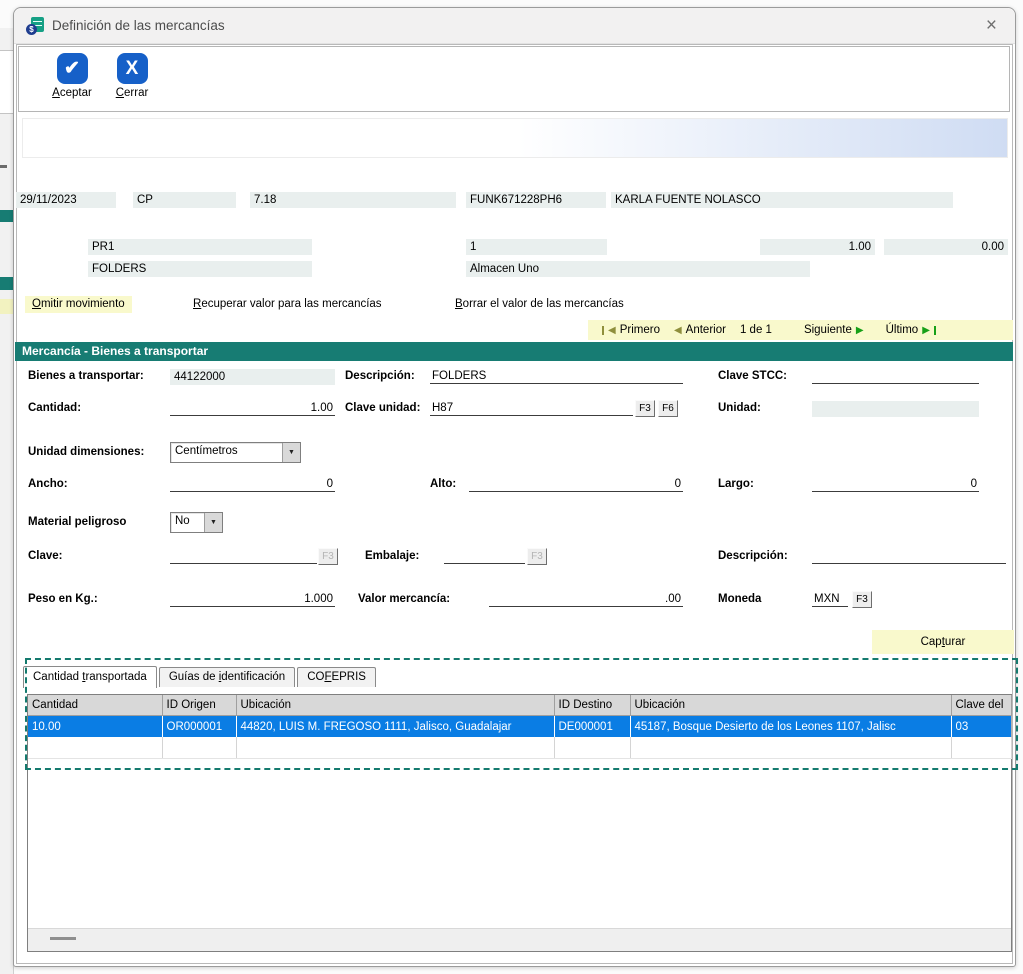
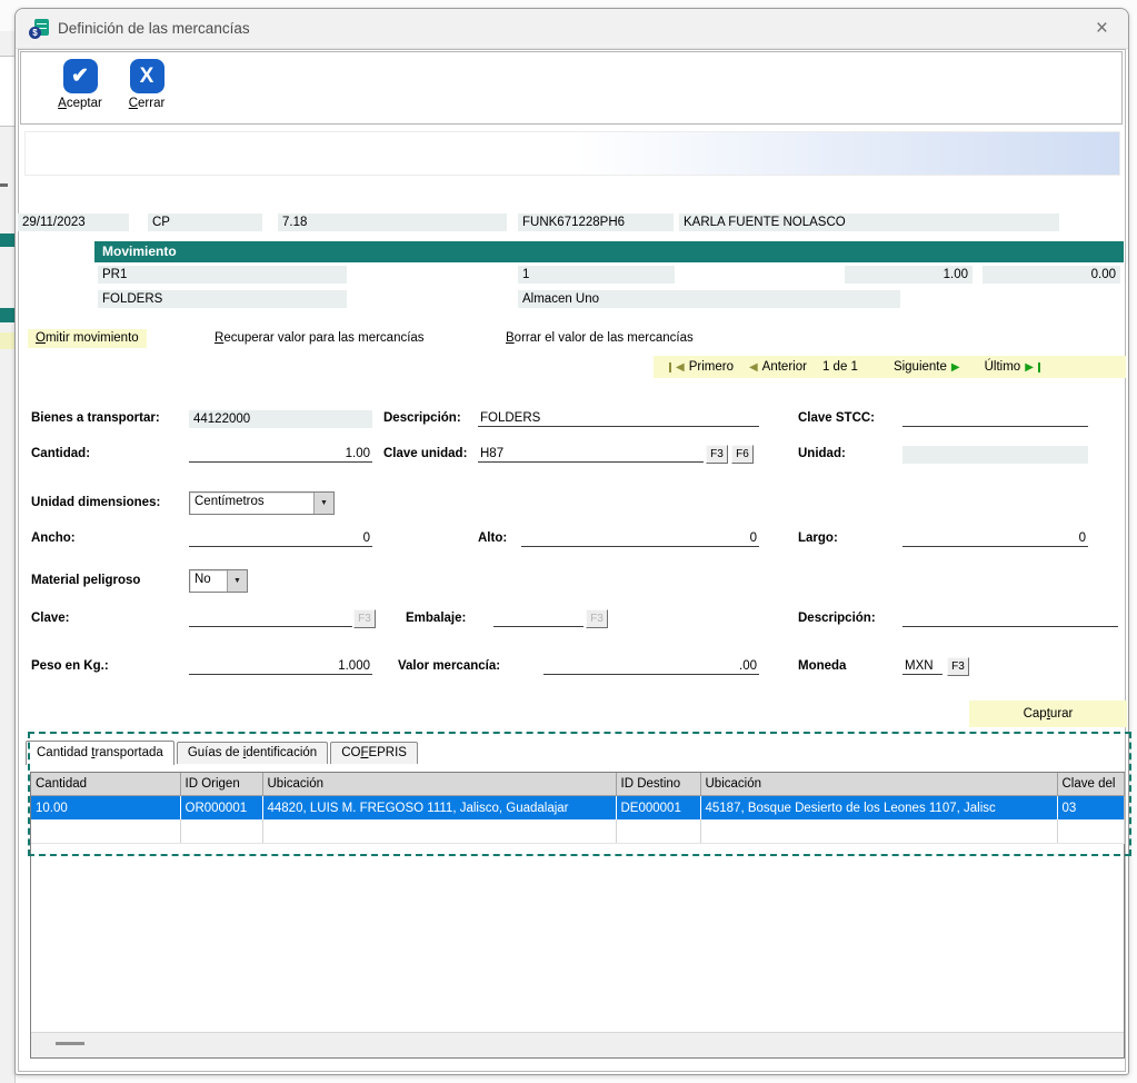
  $
  Definición de las mercancías
  ×
  ✔
  Aceptar
  X
  Cerrar
  29/11/2023
  CP
  7.18
  FUNK671228PH6
  KARLA FUENTE NOLASCO
+ Movimiento
  PR1
  1
  1.00
  0.00
  FOLDERS
  Almacen Uno
  Omitir movimiento
  Recuperar valor para las mercancías
  Borrar el valor de las mercancías
  ◀
  Primero
  ◀
  Anterior
  1 de 1
  Siguiente
  ▶
  Último
  ▶
- Mercancía - Bienes a transportar
  Bienes a transportar:
  44122000
  Descripción:
  FOLDERS
  Clave STCC:
  Cantidad:
  1.00
  Clave unidad:
  H87
  F3
  F6
  Unidad:
  Unidad dimensiones:
  Centímetros
  Ancho:
  0
  Alto:
  0
  Largo:
  0
  Material peligroso
  No
  Clave:
  F3
  Embalaje:
  F3
  Descripción:
  Peso en Kg.:
  1.000
  Valor mercancía:
  .00
  Moneda
  MXN
  F3
  Capturar
  Cantidad transportada
  Guías de identificación
  COFEPRIS
  Cantidad	ID Origen	Ubicación	ID Destino	Ubicación	Clave del
  10.00	OR000001	44820, LUIS M. FREGOSO 1111, Jalisco, Guadalajar	DE000001	45187, Bosque Desierto de los Leones 1107, Jalisc	03
